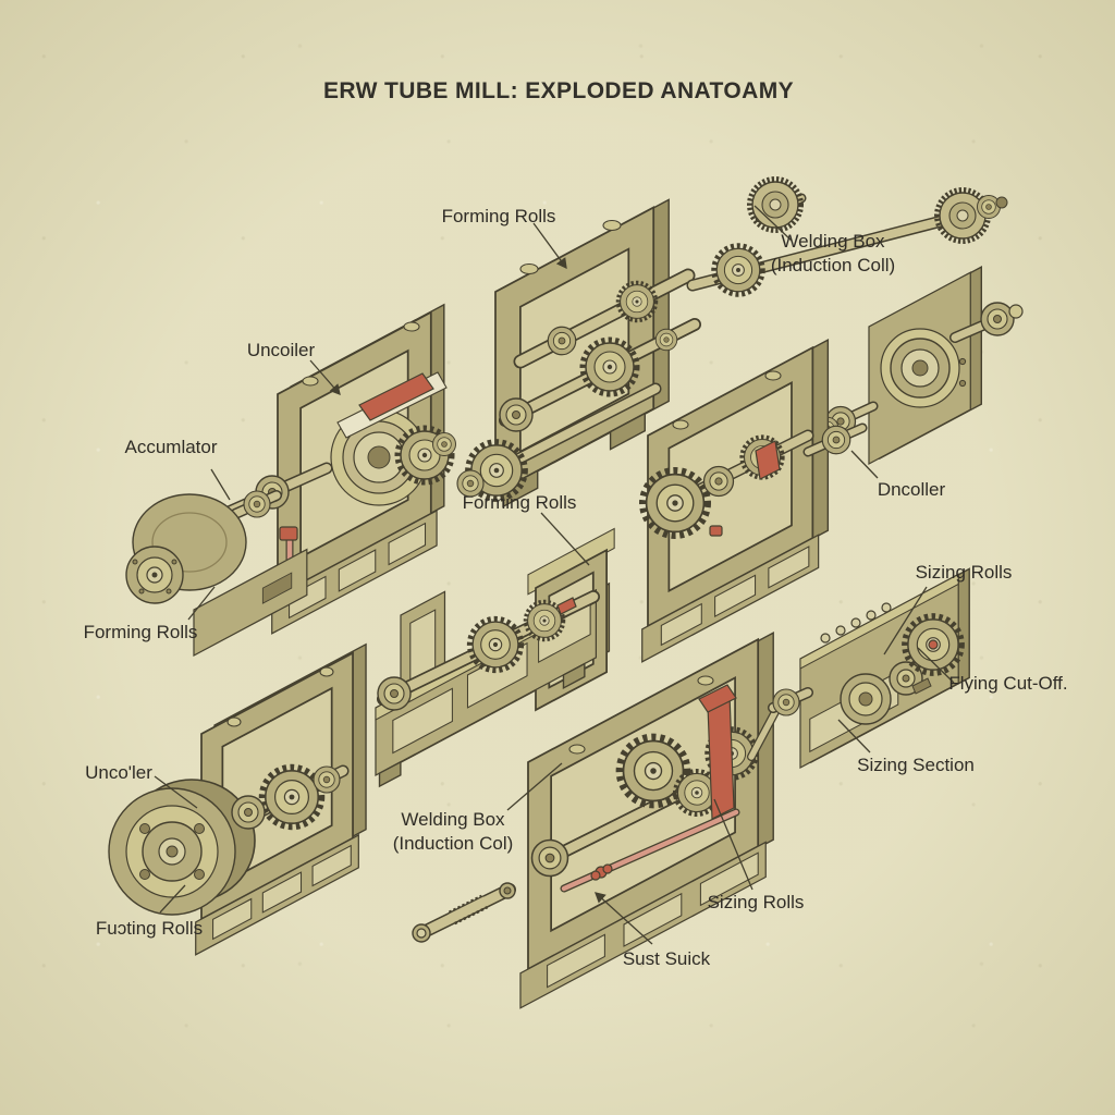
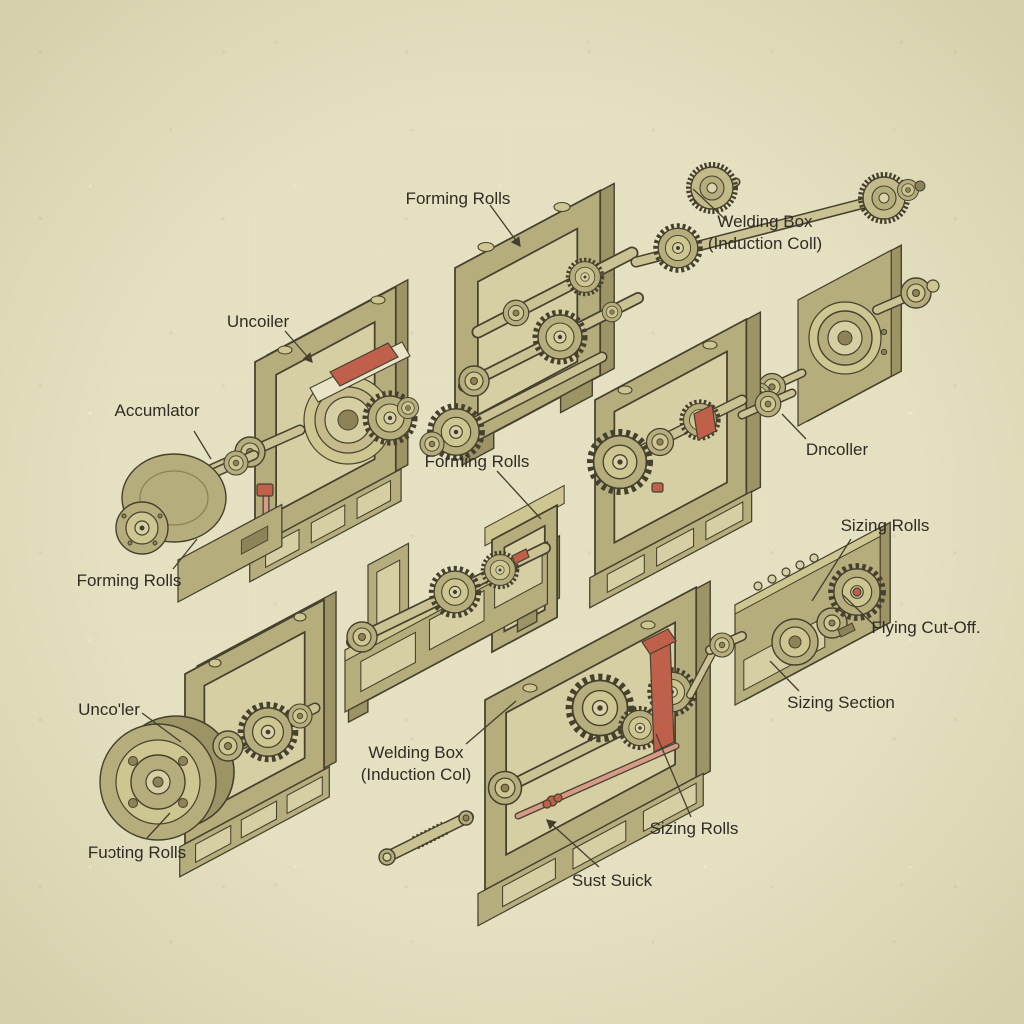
- ERW TUBE MILL: EXPLODED ANATOAMY
  Forming Rolls
  Welding Box
  (Induction Coll)
  Uncoiler
  Accumlator
  Forming Rolls
  Forming Rolls
  Dncoller
  Sizing Rolls
  Flying Cut-Off.
  Sizing Section
  Unco'ler
  Welding Box
  (Induction Col)
  Fuɔting Rolls
  Sizing Rolls
  Sust Suick
